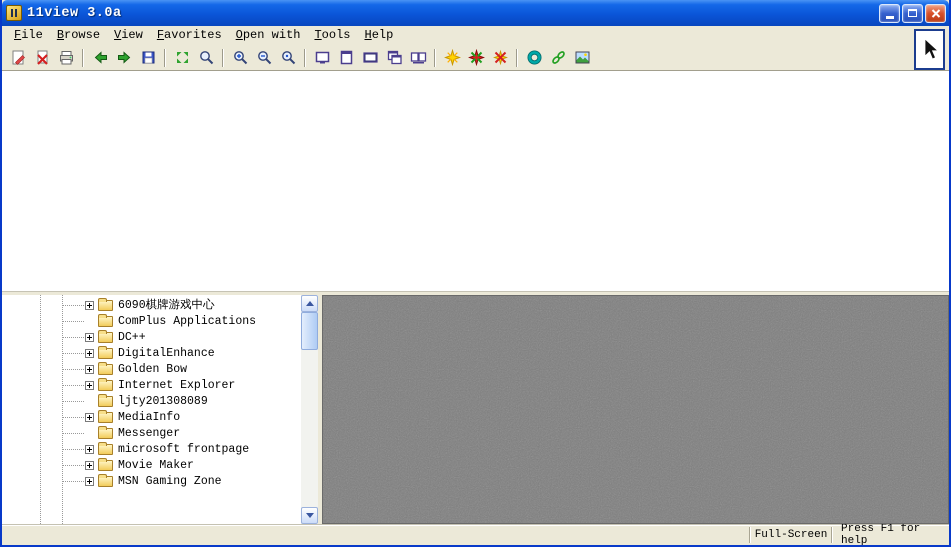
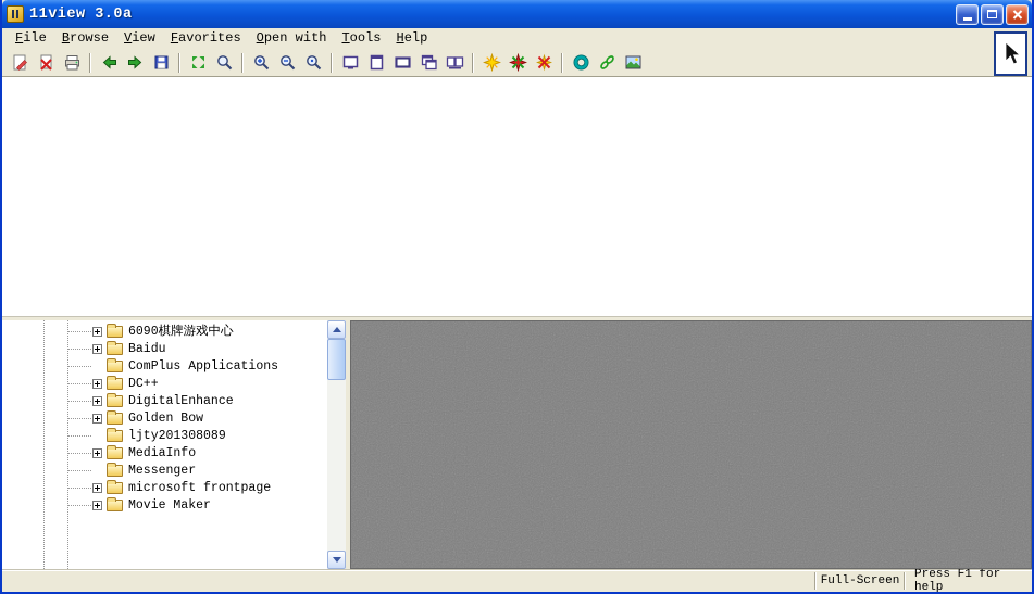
  11view 3.0a
  File
  Browse
  View
  Favorites
  Open with
  Tools
  Help
  6090棋牌游戏中心
+ Baidu
  ComPlus Applications
  DC++
  DigitalEnhance
  Golden Bow
- Internet Explorer
  ljty201308089
  MediaInfo
  Messenger
  microsoft frontpage
  Movie Maker
- MSN Gaming Zone
  Full-Screen
  Press F1 for help
